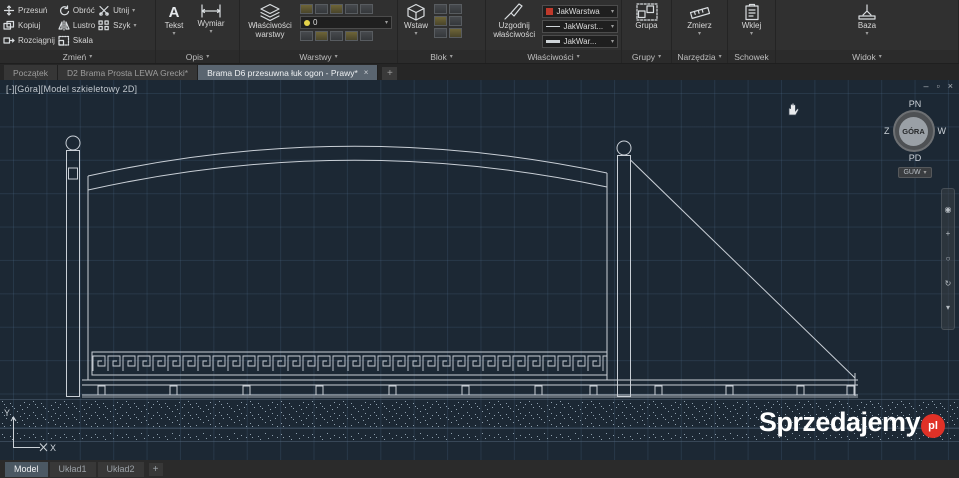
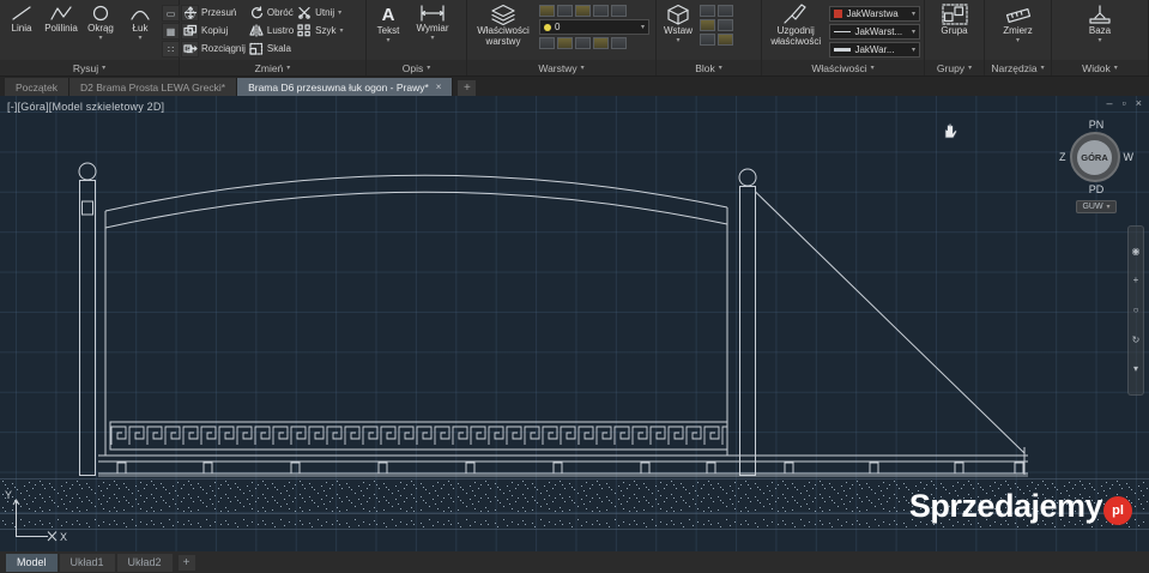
+ Linia
+ Polilinia
+ Okrąg
+ Łuk
+ ▭
+ ▦
+ ◠
+ ∷
+ ⊞
+ Rysuj
  Przesuń
  Kopiuj
  Rozciągnij
  Obróć
  Lustro
  Skala
  Utnij
  Szyk
  Zmień
  A
  Tekst
  Wymiar
  Opis
  Właściwości warstwy
  0
  Warstwy
  Wstaw
  Blok
  Uzgodnij właściwości
  JakWarstwa
  JakWarst...
  JakWar...
  Właściwości
  Grupa
  Grupy
  Zmierz
  Narzędzia
- Wklej
- Schowek
  Baza
  Widok
  Początek
  D2 Brama Prosta LEWA Grecki*
  Brama D6 przesuwna łuk ogon - Prawy*
  ×
  +
  Y
  X
  [-][Góra][Model szkieletowy 2D]
  –
  ▫
  ×
  PN
  Z
  GÓRA
  W
  PD
  ◉
  +
  ○
  ↻
  ▾
  Sprzedajemy
  pl
  Model
  Układ1
  Układ2
  +
